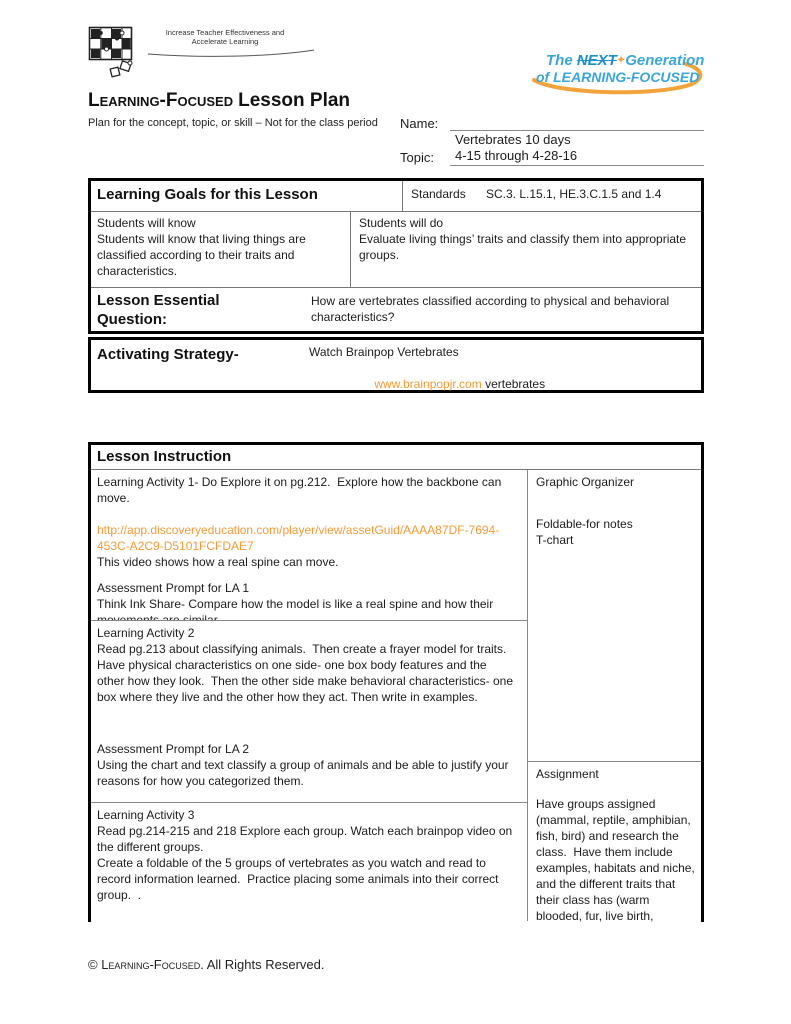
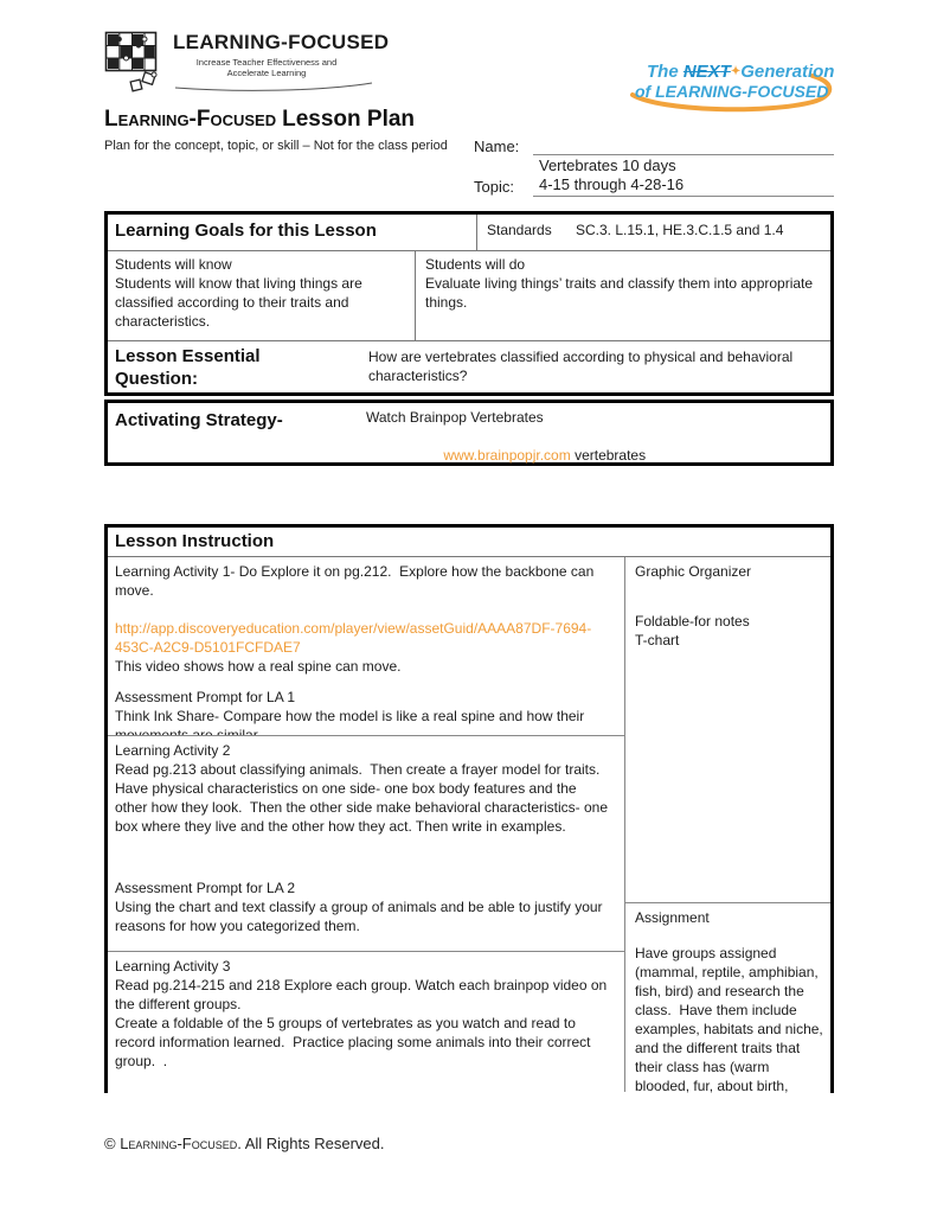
+ LEARNING-FOCUSED
  Increase Teacher Effectiveness and
  Accelerate Learning
  The NEXT✦Generation
  of LEARNING-FOCUSED
  Learning-Focused Lesson Plan
  Plan for the concept, topic, or skill – Not for the class period
  Name:
  Topic:
  Vertebrates 10 days
  4-15 through 4-28-16
  Learning Goals for this Lesson
  Standards
  SC.3. L.15.1, HE.3.C.1.5 and 1.4
  Students will know
  Students will know that living things are classified according to their traits and characteristics.
  Students will do
- Evaluate living things’ traits and classify them into appropriate groups.
+ Evaluate living things’ traits and classify them into appropriate things.
  Lesson Essential Question:
  How are vertebrates classified according to physical and behavioral characteristics?
  Activating Strategy-
  Watch Brainpop Vertebrates
  www.brainpopjr.com vertebrates
  Lesson Instruction
  Learning Activity 1- Do Explore it on pg.212. Explore how the backbone can move.
  http://app.discoveryeducation.com/player/view/assetGuid/AAAA87DF-7694-453C-A2C9-D5101FCFDAE7
  This video shows how a real spine can move.
  Assessment Prompt for LA 1
  Think Ink Share- Compare how the model is like a real spine and how their
  Learning Activity 2
  Read pg.213 about classifying animals. Then create a frayer model for traits. Have physical characteristics on one side- one box body features and the other how they look. Then the other side make behavioral characteristics- one box where they live and the other how they act. Then write in examples.
  Assessment Prompt for LA 2
  Using the chart and text classify a group of animals and be able to justify your reasons for how you categorized them.
  Learning Activity 3
  Read pg.214-215 and 218 Explore each group. Watch each brainpop video on the different groups.
  Create a foldable of the 5 groups of vertebrates as you watch and read to record information learned. Practice placing some animals into their correct group. .
  Graphic Organizer
  Foldable-for notes
  T-chart
  Assignment
- Have groups assigned (mammal, reptile, amphibian, fish, bird) and research the class. Have them include examples, habitats and niche, and the different traits that their class has (warm blooded, fur, live birth,
+ Have groups assigned (mammal, reptile, amphibian, fish, bird) and research the class. Have them include examples, habitats and niche, and the different traits that their class has (warm blooded, fur, about birth,
  © Learning-Focused. All Rights Reserved.
